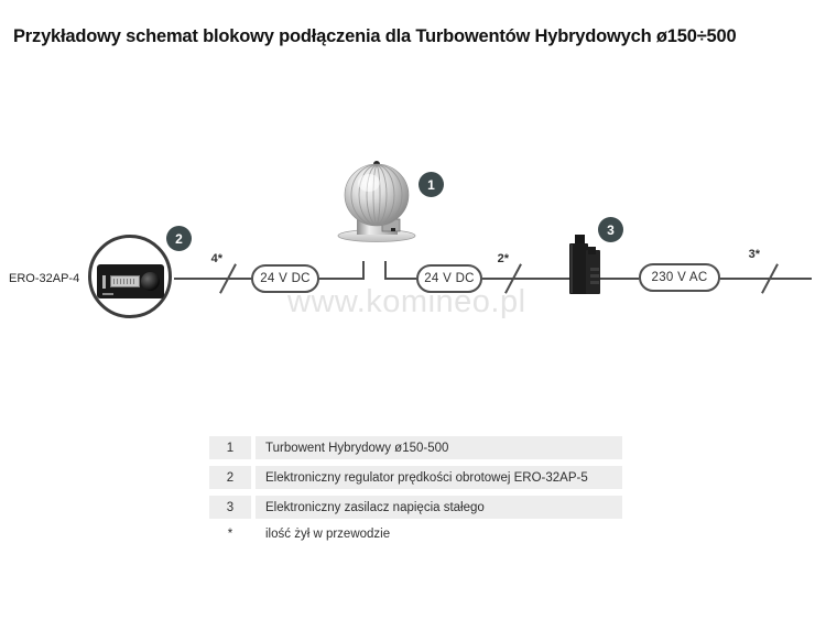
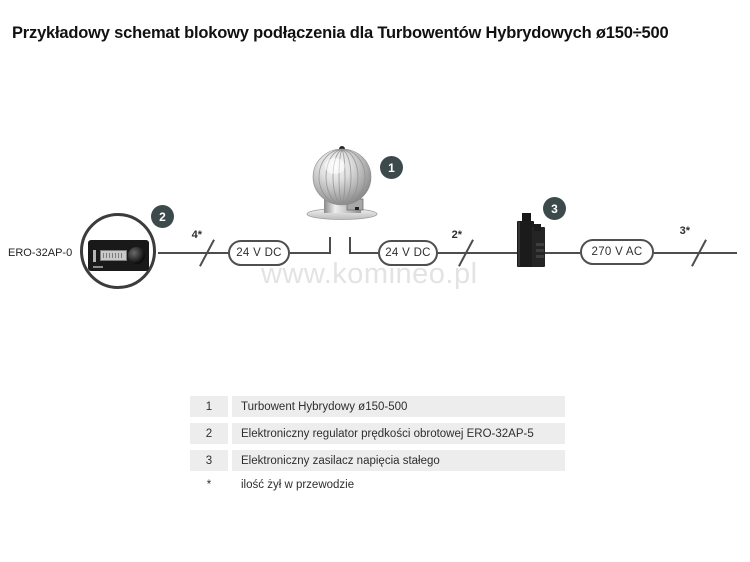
  Przykładowy schemat blokowy podłączenia dla Turbowentów Hybrydowych ø150÷500
  www.komineo.pl
- ERO-32AP-4
+ ERO-32AP-0
  2
  4*
  2*
  3*
  24 V DC
  24 V DC
- 230 V AC
+ 270 V AC
  1
  3
  1
  Turbowent Hybrydowy ø150-500
  2
  Elektroniczny regulator prędkości obrotowej ERO-32AP-5
  3
  Elektroniczny zasilacz napięcia stałego
  *
  ilość żył w przewodzie
